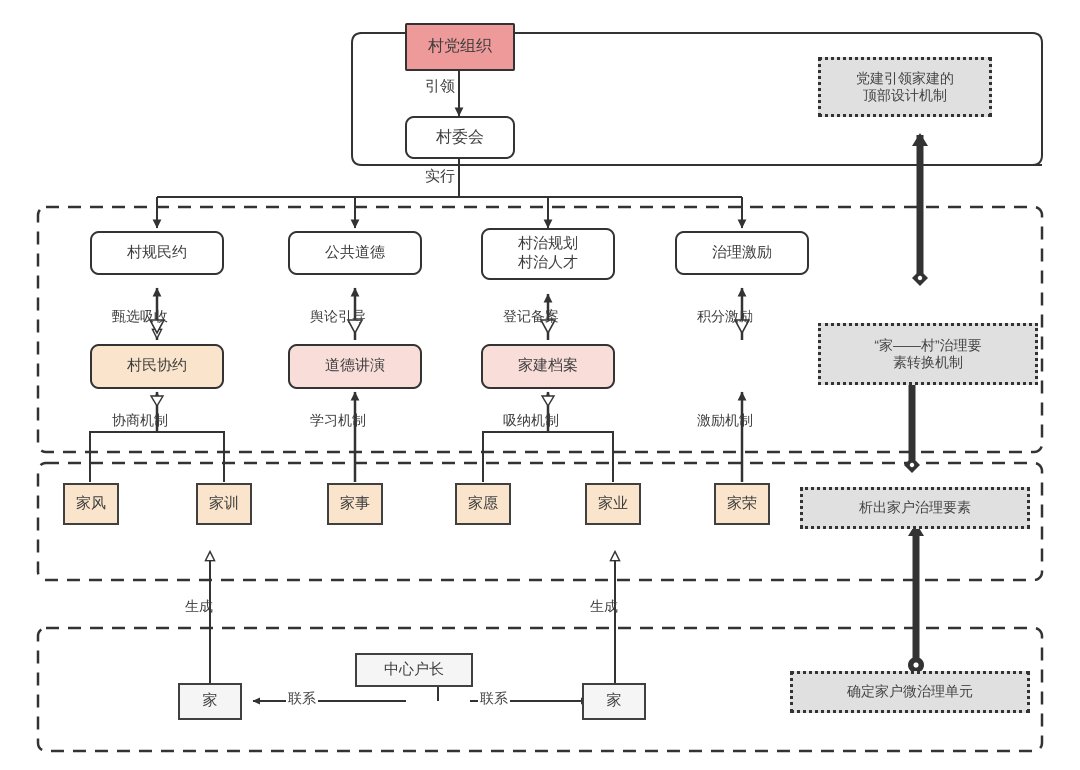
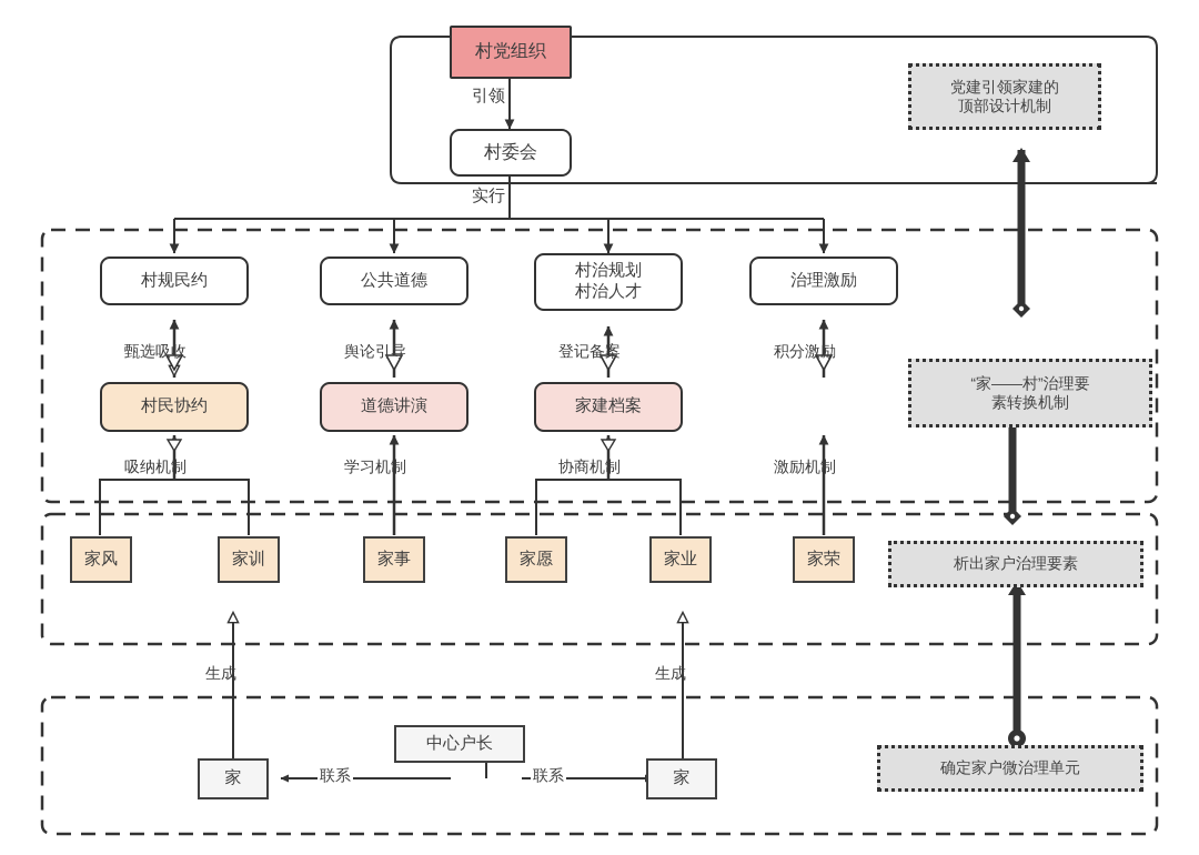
  村党组织
  村委会
  引领
  实行
  村规民约
  公共道德
  村治规划
  村治人才
  治理激励
  甄选吸收
  舆论引导
  登记备案
  积分激励
  村民协约
  道德讲演
  家建档案
- 协商机制
+ 吸纳机制
  学习机制
- 吸纳机制
+ 协商机制
  激励机制
  家风
  家训
  家事
  家愿
  家业
  家荣
  生成
  生成
  家
  家
  中心户长
  联系
  联系
  党建引领家建的
  顶部设计机制
  “家——村”治理要
  素转换机制
  析出家户治理要素
  确定家户微治理单元
